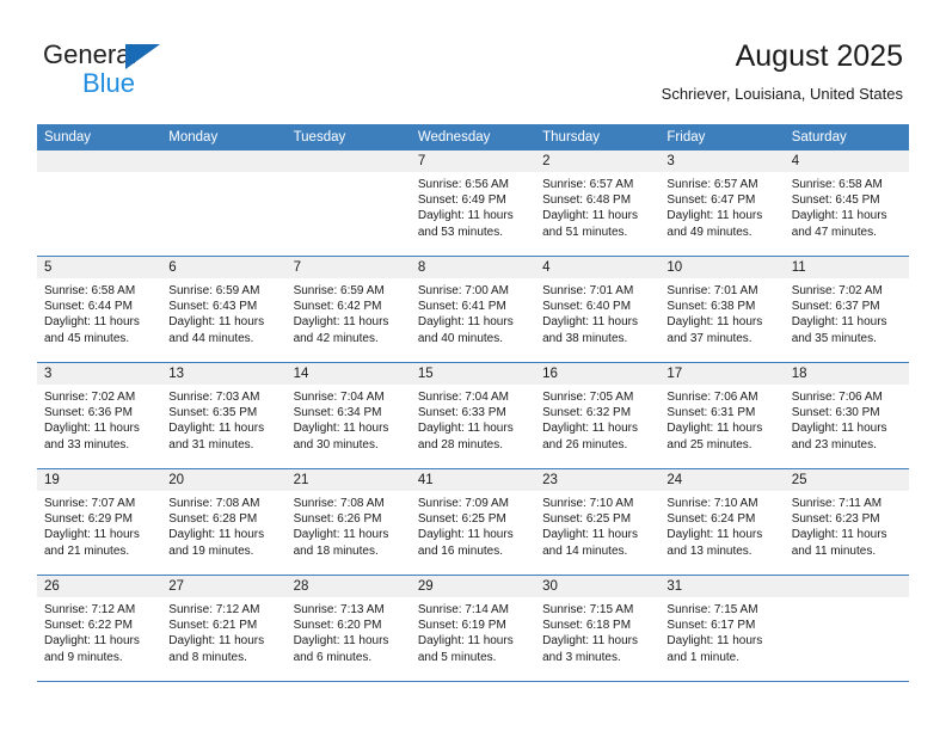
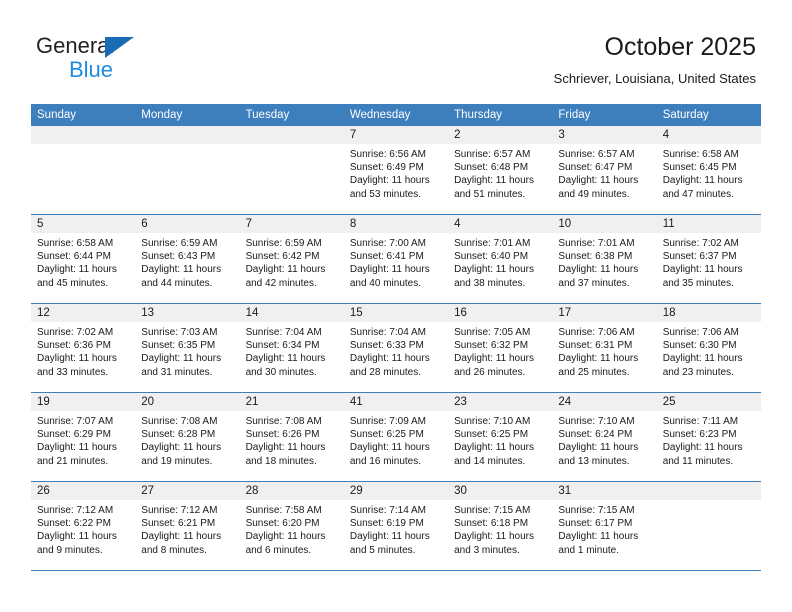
  General
  Blue
- August 2025
+ October 2025
  Schriever, Louisiana, United States
  Sunday	Monday	Tuesday	Wednesday	Thursday	Friday	Saturday
  			7Sunrise: 6:56 AMSunset: 6:49 PMDaylight: 11 hoursand 53 minutes.	2Sunrise: 6:57 AMSunset: 6:48 PMDaylight: 11 hoursand 51 minutes.	3Sunrise: 6:57 AMSunset: 6:47 PMDaylight: 11 hoursand 49 minutes.	4Sunrise: 6:58 AMSunset: 6:45 PMDaylight: 11 hoursand 47 minutes.
  5Sunrise: 6:58 AMSunset: 6:44 PMDaylight: 11 hoursand 45 minutes.	6Sunrise: 6:59 AMSunset: 6:43 PMDaylight: 11 hoursand 44 minutes.	7Sunrise: 6:59 AMSunset: 6:42 PMDaylight: 11 hoursand 42 minutes.	8Sunrise: 7:00 AMSunset: 6:41 PMDaylight: 11 hoursand 40 minutes.	4Sunrise: 7:01 AMSunset: 6:40 PMDaylight: 11 hoursand 38 minutes.	10Sunrise: 7:01 AMSunset: 6:38 PMDaylight: 11 hoursand 37 minutes.	11Sunrise: 7:02 AMSunset: 6:37 PMDaylight: 11 hoursand 35 minutes.
- 3Sunrise: 7:02 AMSunset: 6:36 PMDaylight: 11 hoursand 33 minutes.	13Sunrise: 7:03 AMSunset: 6:35 PMDaylight: 11 hoursand 31 minutes.	14Sunrise: 7:04 AMSunset: 6:34 PMDaylight: 11 hoursand 30 minutes.	15Sunrise: 7:04 AMSunset: 6:33 PMDaylight: 11 hoursand 28 minutes.	16Sunrise: 7:05 AMSunset: 6:32 PMDaylight: 11 hoursand 26 minutes.	17Sunrise: 7:06 AMSunset: 6:31 PMDaylight: 11 hoursand 25 minutes.	18Sunrise: 7:06 AMSunset: 6:30 PMDaylight: 11 hoursand 23 minutes.
+ 12Sunrise: 7:02 AMSunset: 6:36 PMDaylight: 11 hoursand 33 minutes.	13Sunrise: 7:03 AMSunset: 6:35 PMDaylight: 11 hoursand 31 minutes.	14Sunrise: 7:04 AMSunset: 6:34 PMDaylight: 11 hoursand 30 minutes.	15Sunrise: 7:04 AMSunset: 6:33 PMDaylight: 11 hoursand 28 minutes.	16Sunrise: 7:05 AMSunset: 6:32 PMDaylight: 11 hoursand 26 minutes.	17Sunrise: 7:06 AMSunset: 6:31 PMDaylight: 11 hoursand 25 minutes.	18Sunrise: 7:06 AMSunset: 6:30 PMDaylight: 11 hoursand 23 minutes.
  19Sunrise: 7:07 AMSunset: 6:29 PMDaylight: 11 hoursand 21 minutes.	20Sunrise: 7:08 AMSunset: 6:28 PMDaylight: 11 hoursand 19 minutes.	21Sunrise: 7:08 AMSunset: 6:26 PMDaylight: 11 hoursand 18 minutes.	41Sunrise: 7:09 AMSunset: 6:25 PMDaylight: 11 hoursand 16 minutes.	23Sunrise: 7:10 AMSunset: 6:25 PMDaylight: 11 hoursand 14 minutes.	24Sunrise: 7:10 AMSunset: 6:24 PMDaylight: 11 hoursand 13 minutes.	25Sunrise: 7:11 AMSunset: 6:23 PMDaylight: 11 hoursand 11 minutes.
- 26Sunrise: 7:12 AMSunset: 6:22 PMDaylight: 11 hoursand 9 minutes.	27Sunrise: 7:12 AMSunset: 6:21 PMDaylight: 11 hoursand 8 minutes.	28Sunrise: 7:13 AMSunset: 6:20 PMDaylight: 11 hoursand 6 minutes.	29Sunrise: 7:14 AMSunset: 6:19 PMDaylight: 11 hoursand 5 minutes.	30Sunrise: 7:15 AMSunset: 6:18 PMDaylight: 11 hoursand 3 minutes.	31Sunrise: 7:15 AMSunset: 6:17 PMDaylight: 11 hoursand 1 minute.
+ 26Sunrise: 7:12 AMSunset: 6:22 PMDaylight: 11 hoursand 9 minutes.	27Sunrise: 7:12 AMSunset: 6:21 PMDaylight: 11 hoursand 8 minutes.	28Sunrise: 7:58 AMSunset: 6:20 PMDaylight: 11 hoursand 6 minutes.	29Sunrise: 7:14 AMSunset: 6:19 PMDaylight: 11 hoursand 5 minutes.	30Sunrise: 7:15 AMSunset: 6:18 PMDaylight: 11 hoursand 3 minutes.	31Sunrise: 7:15 AMSunset: 6:17 PMDaylight: 11 hoursand 1 minute.
